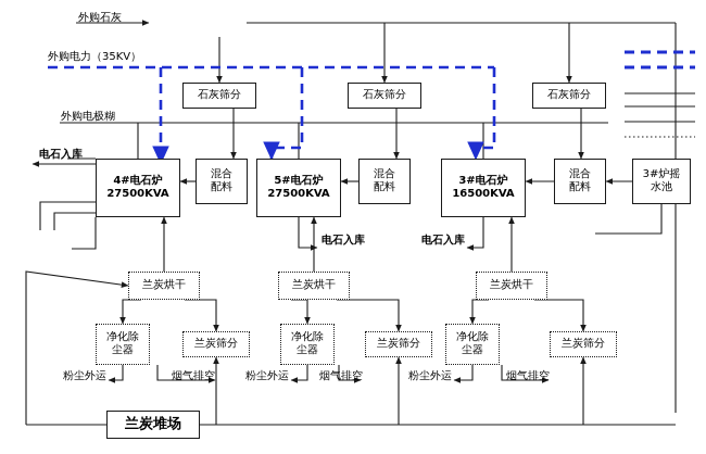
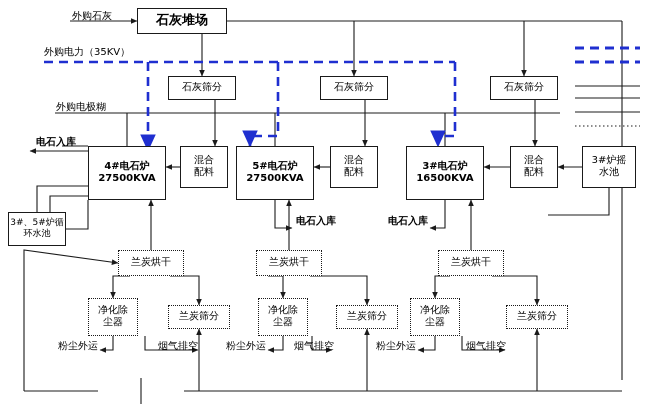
+ 石灰堆场
  石灰筛分
  石灰筛分
  石灰筛分
  4#电石炉
  27500KVA
  5#电石炉
  27500KVA
  3#电石炉
  16500KVA
  混合
  配料
  混合
  配料
  混合
  配料
  3#炉摇
  水池
+ 3#、5#炉循
+ 环水池
  兰炭烘干
  兰炭烘干
  兰炭烘干
  净化除
  尘器
  净化除
  尘器
  净化除
  尘器
  兰炭筛分
  兰炭筛分
  兰炭筛分
- 兰炭堆场
  外购石灰
  外购电力（35KV）
  外购电极糊
  电石入库
  电石入库
  电石入库
  粉尘外运
  烟气排空
  粉尘外运
  烟气排空
  粉尘外运
  烟气排空
